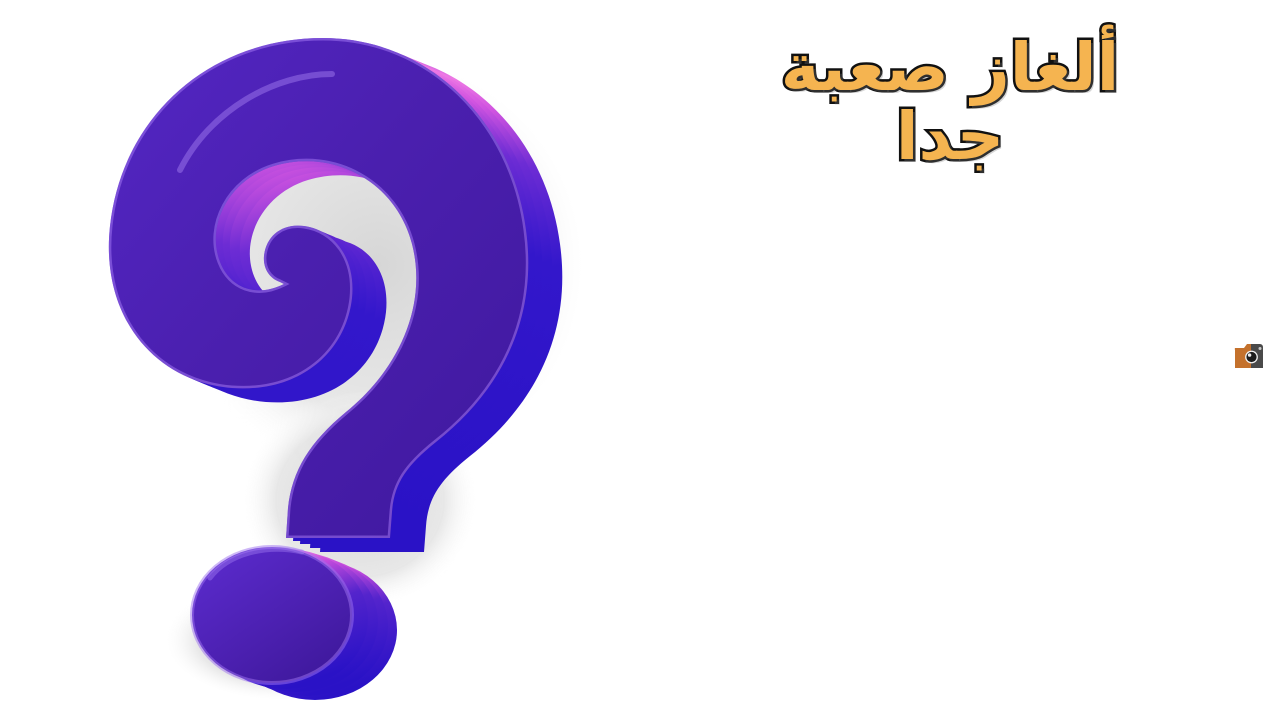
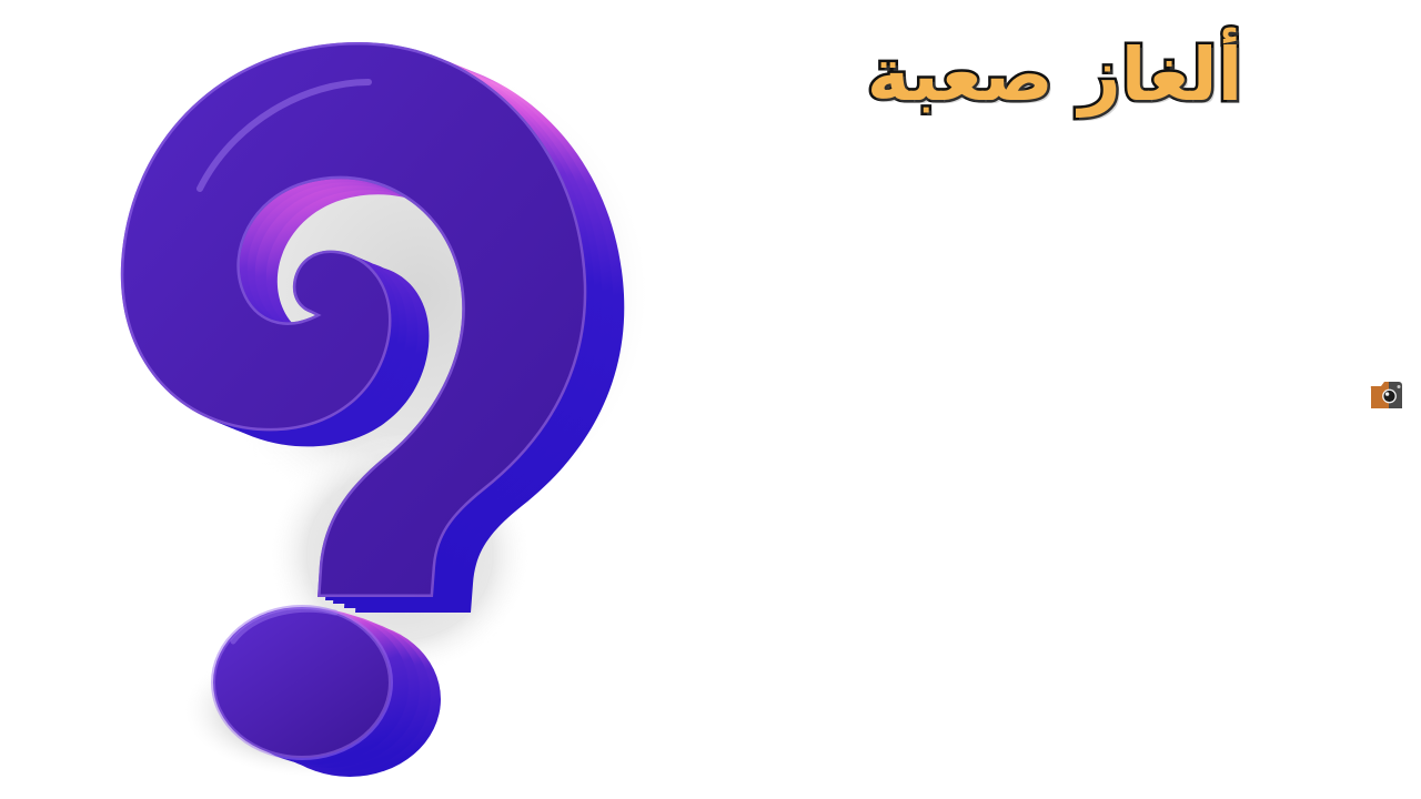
  ألغاز صعبة
- جدا
